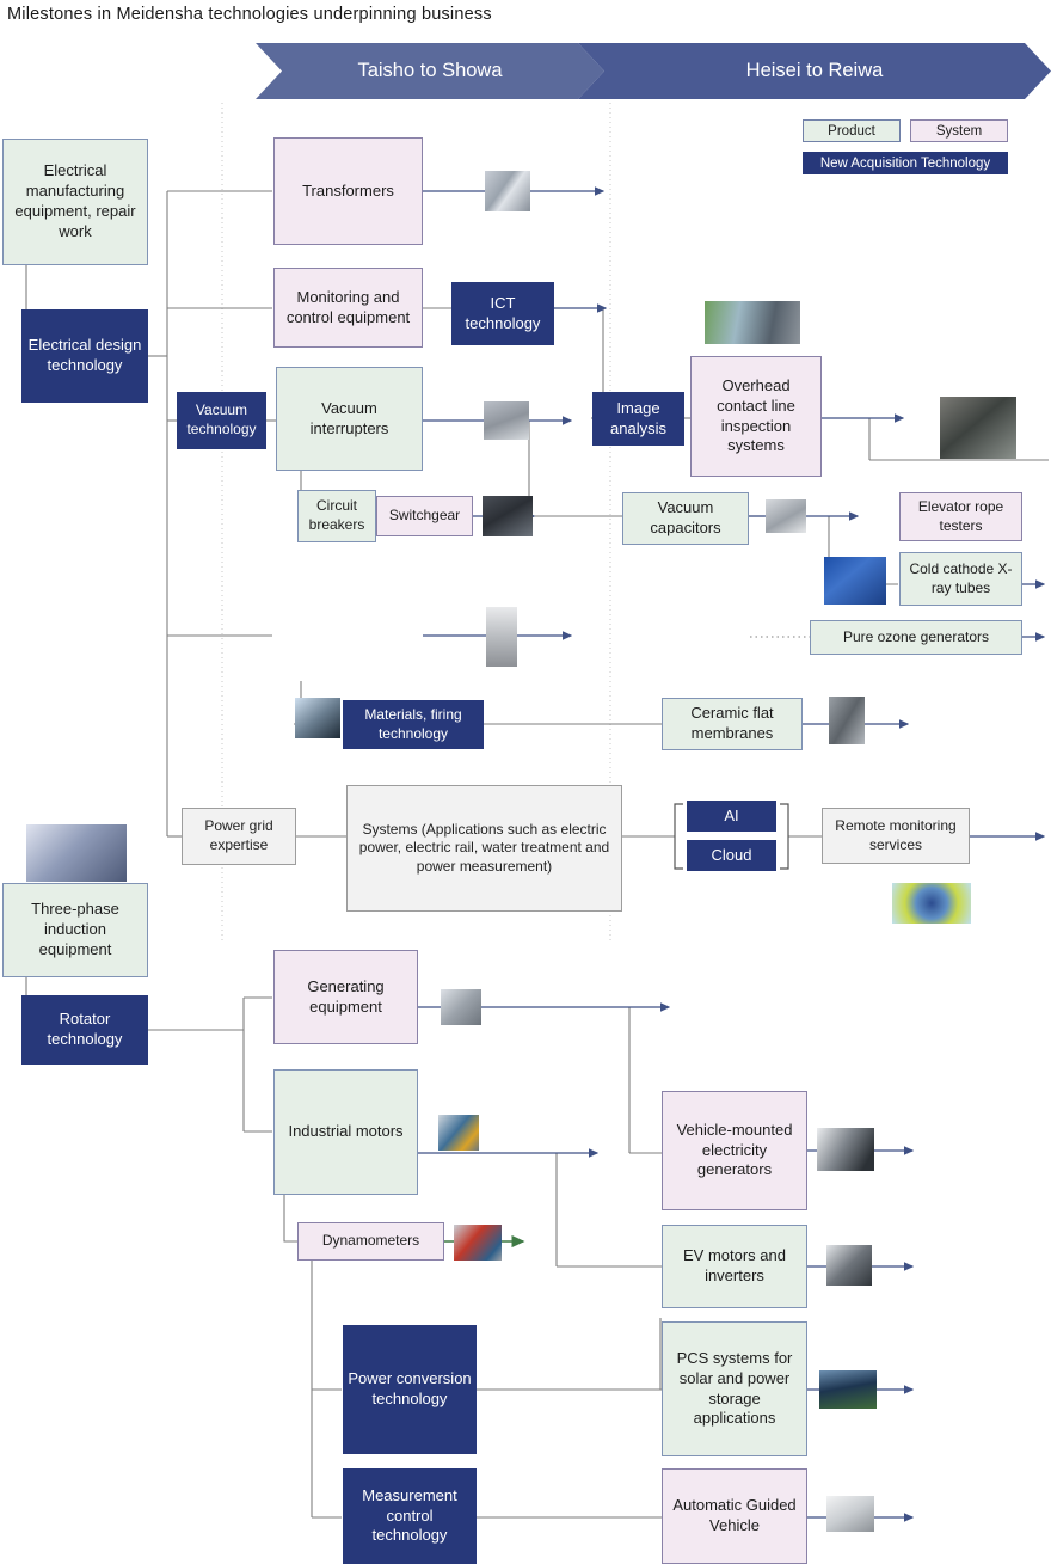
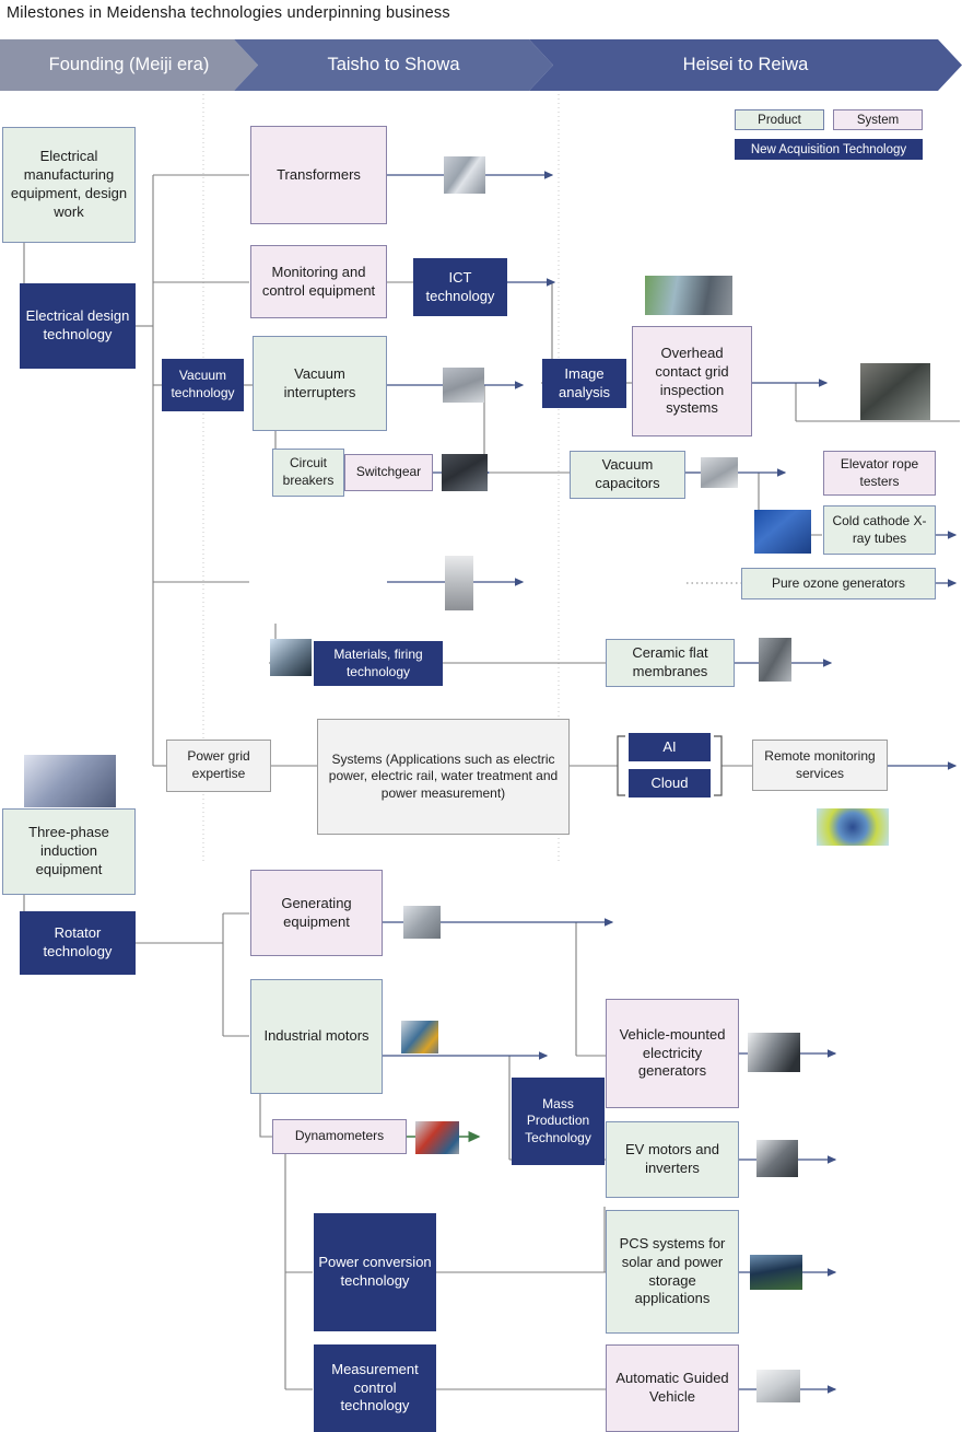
  Milestones in Meidensha technologies underpinning business
+ Founding (Meiji era)
  Taisho to Showa
  Heisei to Reiwa
  Product
  System
  New Acquisition Technology
- Electrical manufacturing equipment, repair work
+ Electrical manufacturing equipment, design work
  Electrical design technology
  Vacuum technology
  Transformers
  Monitoring and control equipment
  Vacuum interrupters
  Circuit breakers
  Switchgear
  ICT technology
  Image analysis
- Overhead contact line inspection systems
+ Overhead contact grid inspection systems
  Vacuum capacitors
  Elevator rope testers
  Cold cathode X-ray tubes
  Pure ozone generators
  Materials, firing technology
  Ceramic flat membranes
  Power grid expertise
  Systems (Applications such as electric power, electric rail, water treatment and power measurement)
  AI
  Cloud
  Remote monitoring services
  Three-phase induction equipment
  Rotator technology
  Generating equipment
  Industrial motors
  Dynamometers
+ Mass Production Technology
  Vehicle-mounted electricity generators
  EV motors and inverters
  Power conversion technology
  PCS systems for solar and power storage applications
  Measurement control technology
  Automatic Guided Vehicle
